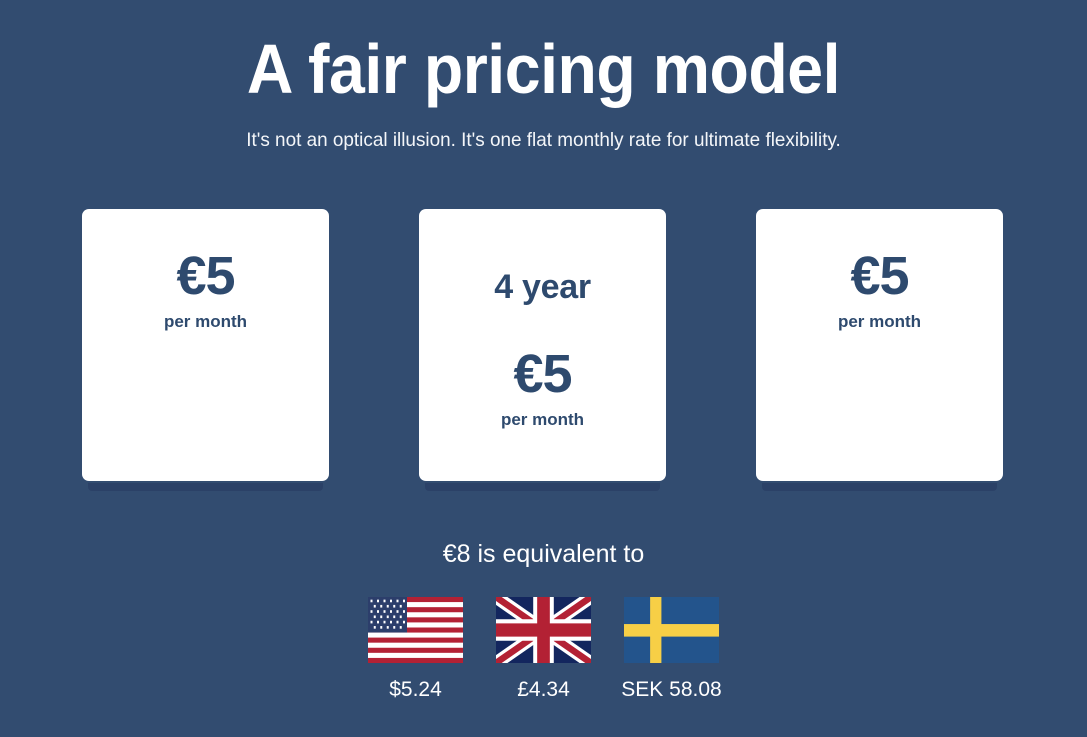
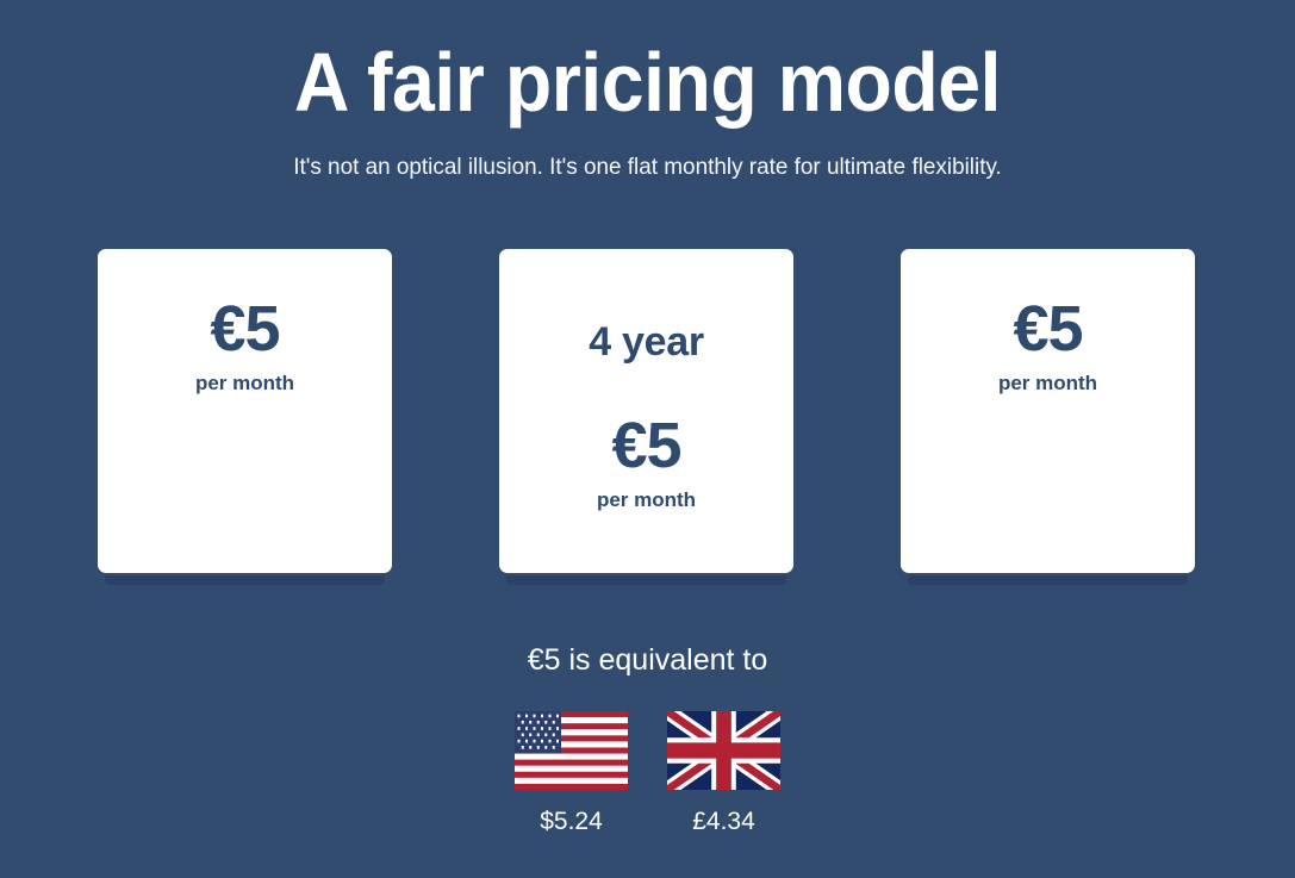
  A fair pricing model
  It's not an optical illusion. It's one flat monthly rate for ultimate flexibility.
  €5
  per month
  4 year
  €5
  per month
  €5
  per month
- €8 is equivalent to
+ €5 is equivalent to
  $5.24
  £4.34
- SEK 58.08
